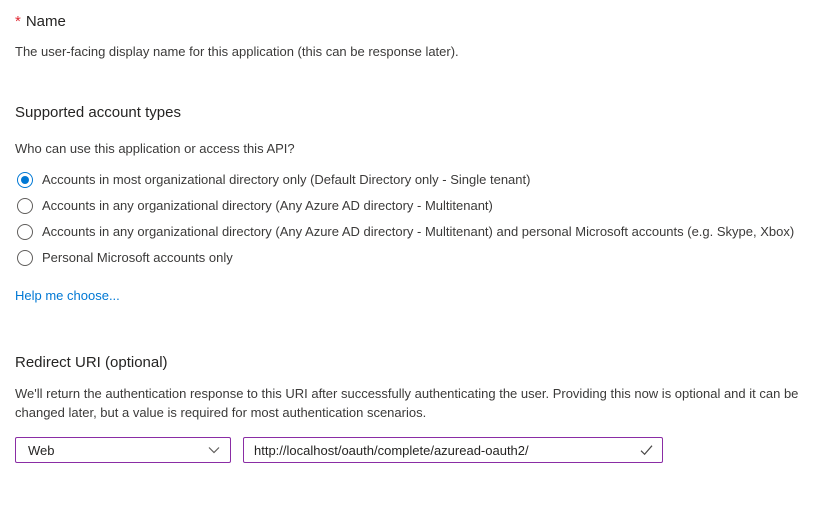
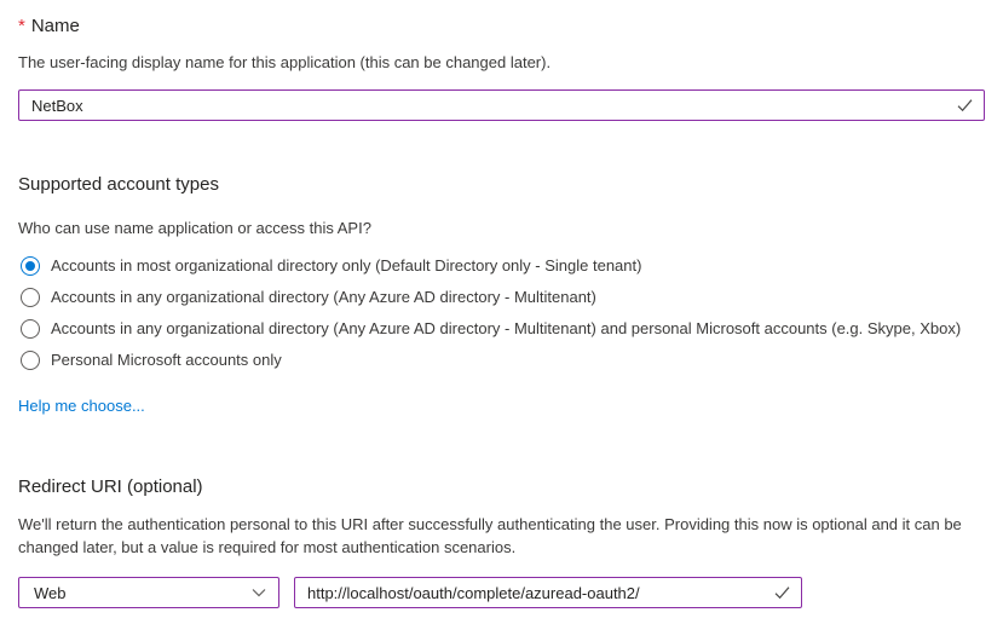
  * Name
- The user-facing display name for this application (this can be response later).
+ The user-facing display name for this application (this can be changed later).
+ NetBox
  Supported account types
- Who can use this application or access this API?
+ Who can use name application or access this API?
  Accounts in most organizational directory only (Default Directory only - Single tenant)
  Accounts in any organizational directory (Any Azure AD directory - Multitenant)
  Accounts in any organizational directory (Any Azure AD directory - Multitenant) and personal Microsoft accounts (e.g. Skype, Xbox)
  Personal Microsoft accounts only
  Help me choose...
  Redirect URI (optional)
- We'll return the authentication response to this URI after successfully authenticating the user. Providing this now is optional and it can be changed later, but a value is required for most authentication scenarios.
+ We'll return the authentication personal to this URI after successfully authenticating the user. Providing this now is optional and it can be changed later, but a value is required for most authentication scenarios.
  Web
  http://localhost/oauth/complete/azuread-oauth2/
